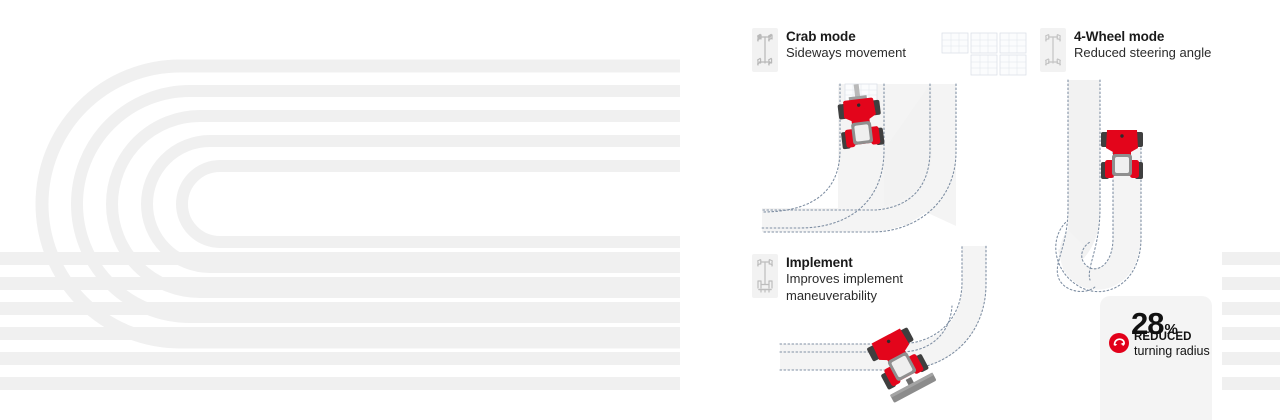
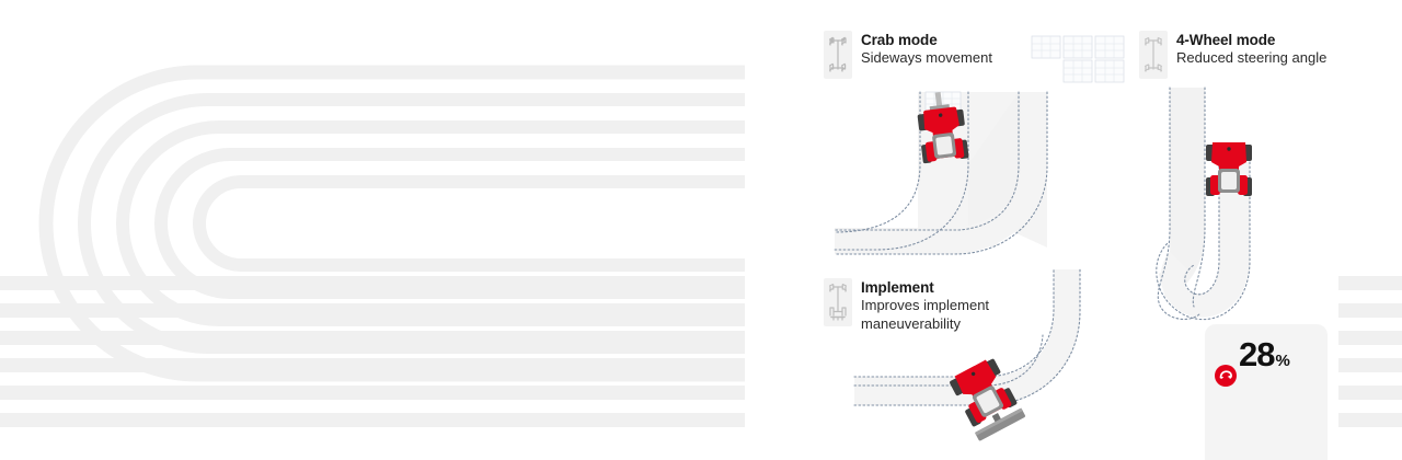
  Crab mode
  Sideways movement
  4-Wheel mode
  Reduced steering angle
  Implement
  Improves implement
  maneuverability
  28
  %
- REDUCED
- turning radius
